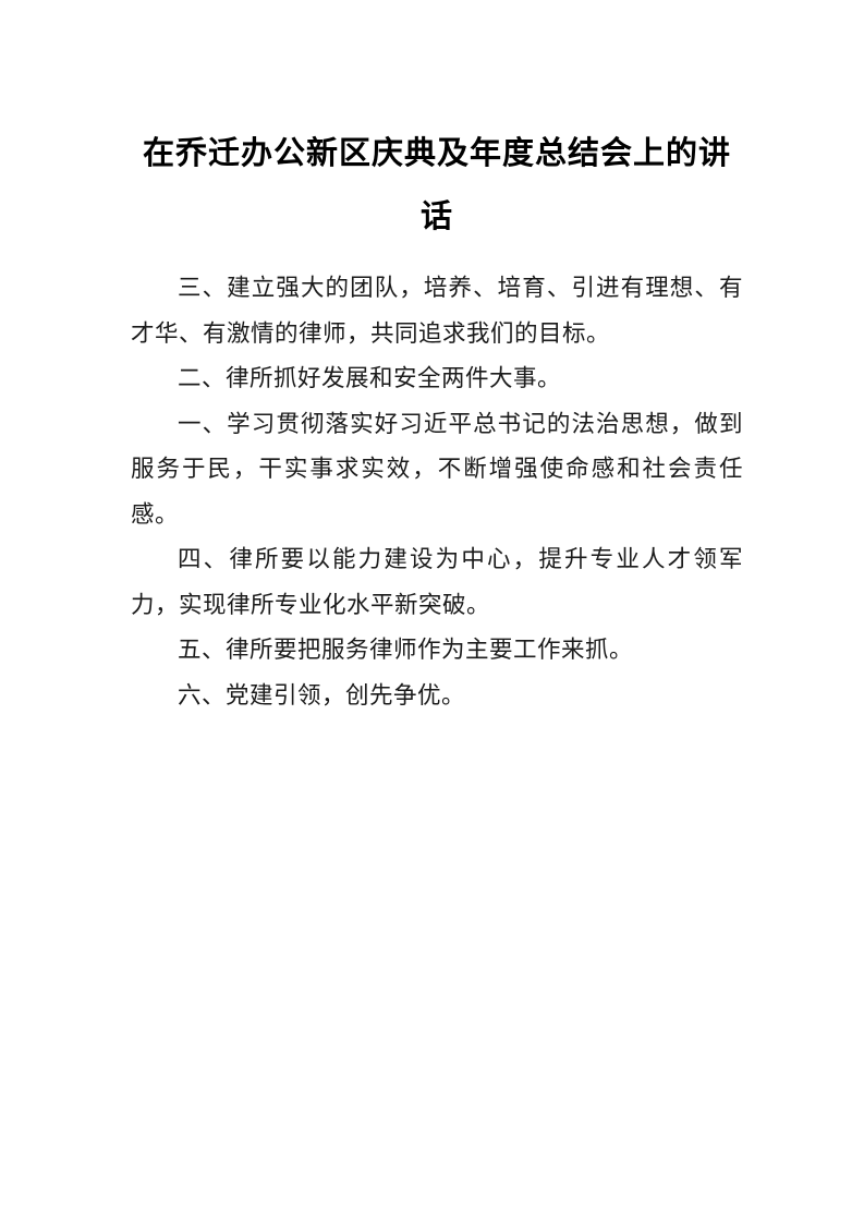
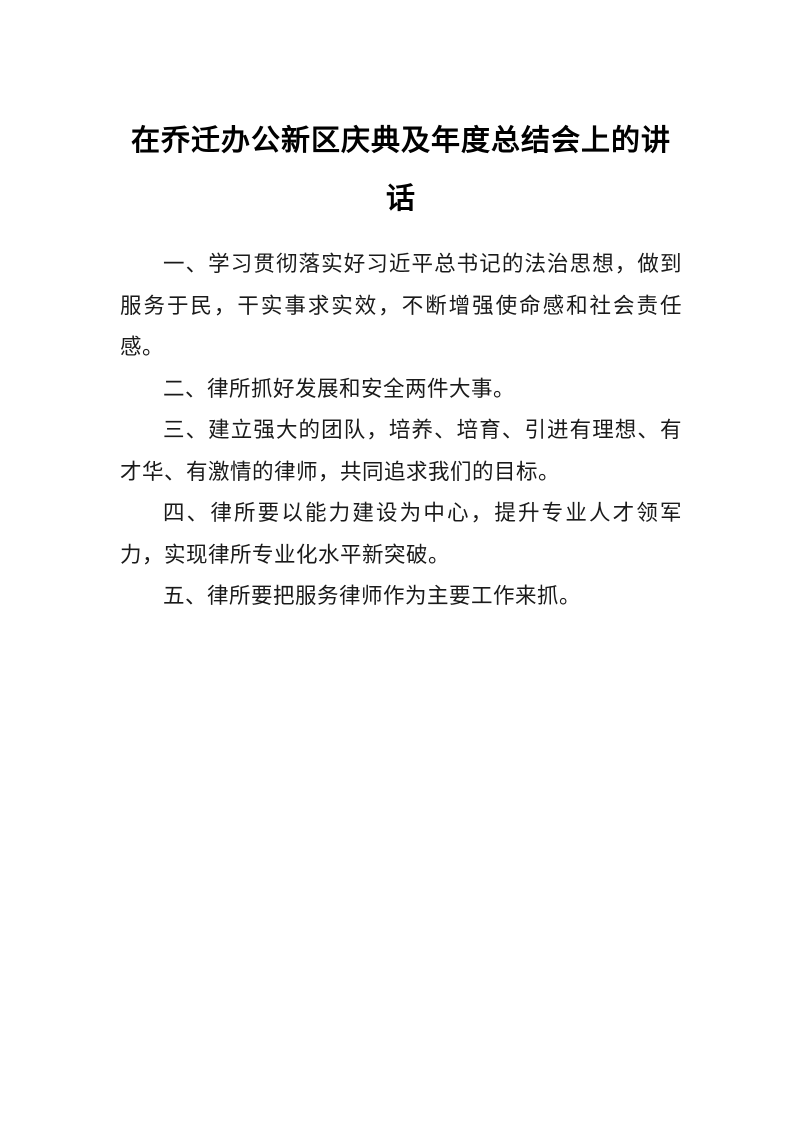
  在乔迁办公新区庆典及年度总结会上的讲话
- 三、建立强大的团队，培养、培育、引进有理想、有才华、有激情的律师，共同追求我们的目标。
+ 一、学习贯彻落实好习近平总书记的法治思想，做到服务于民，干实事求实效，不断增强使命感和社会责任感。
  二、律所抓好发展和安全两件大事。
- 一、学习贯彻落实好习近平总书记的法治思想，做到服务于民，干实事求实效，不断增强使命感和社会责任感。
+ 三、建立强大的团队，培养、培育、引进有理想、有才华、有激情的律师，共同追求我们的目标。
  四、律所要以能力建设为中心，提升专业人才领军力，实现律所专业化水平新突破。
  五、律所要把服务律师作为主要工作来抓。
- 六、党建引领，创先争优。
